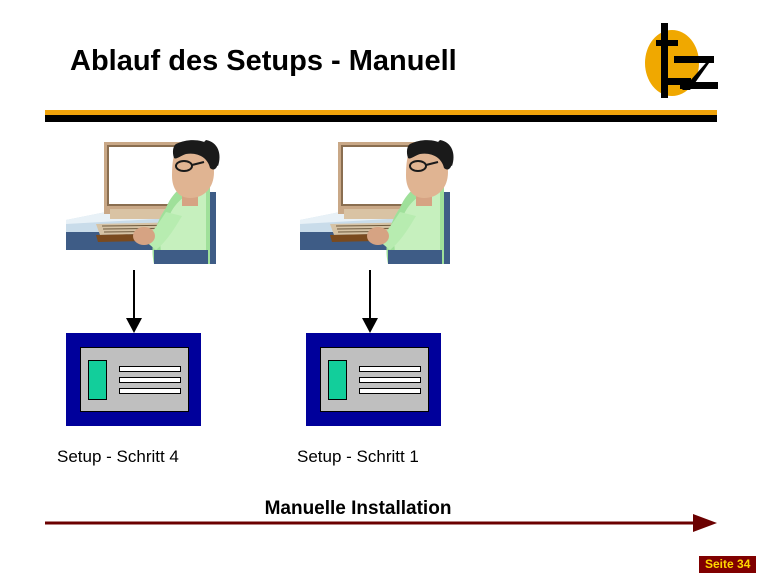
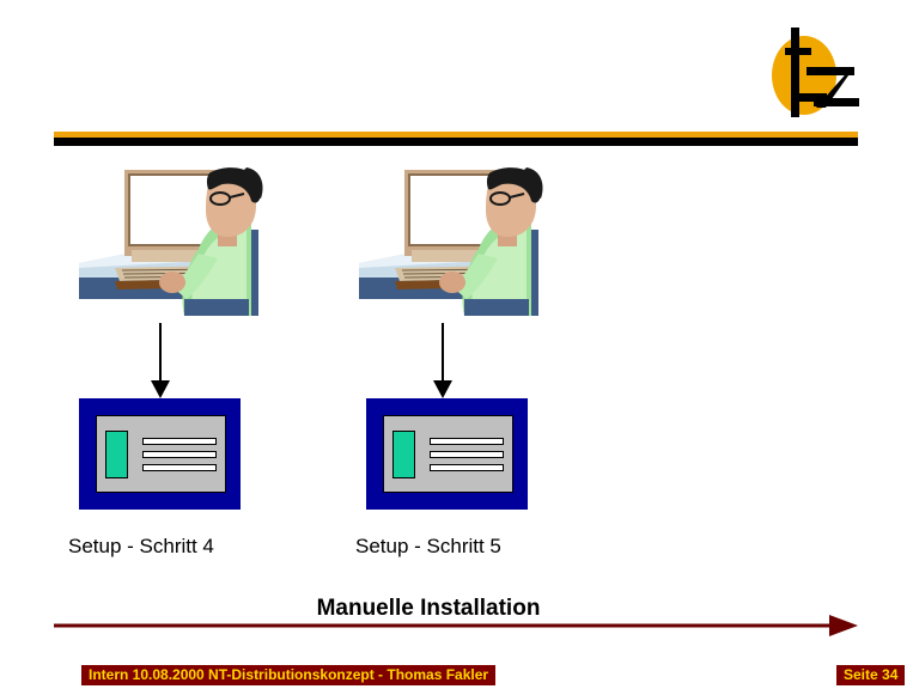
- Ablauf des Setups - Manuell
  Setup - Schritt 4
- Setup - Schritt 1
+ Setup - Schritt 5
  Manuelle Installation
+ Intern 10.08.2000 NT-Distributionskonzept - Thomas Fakler
  Seite 34
